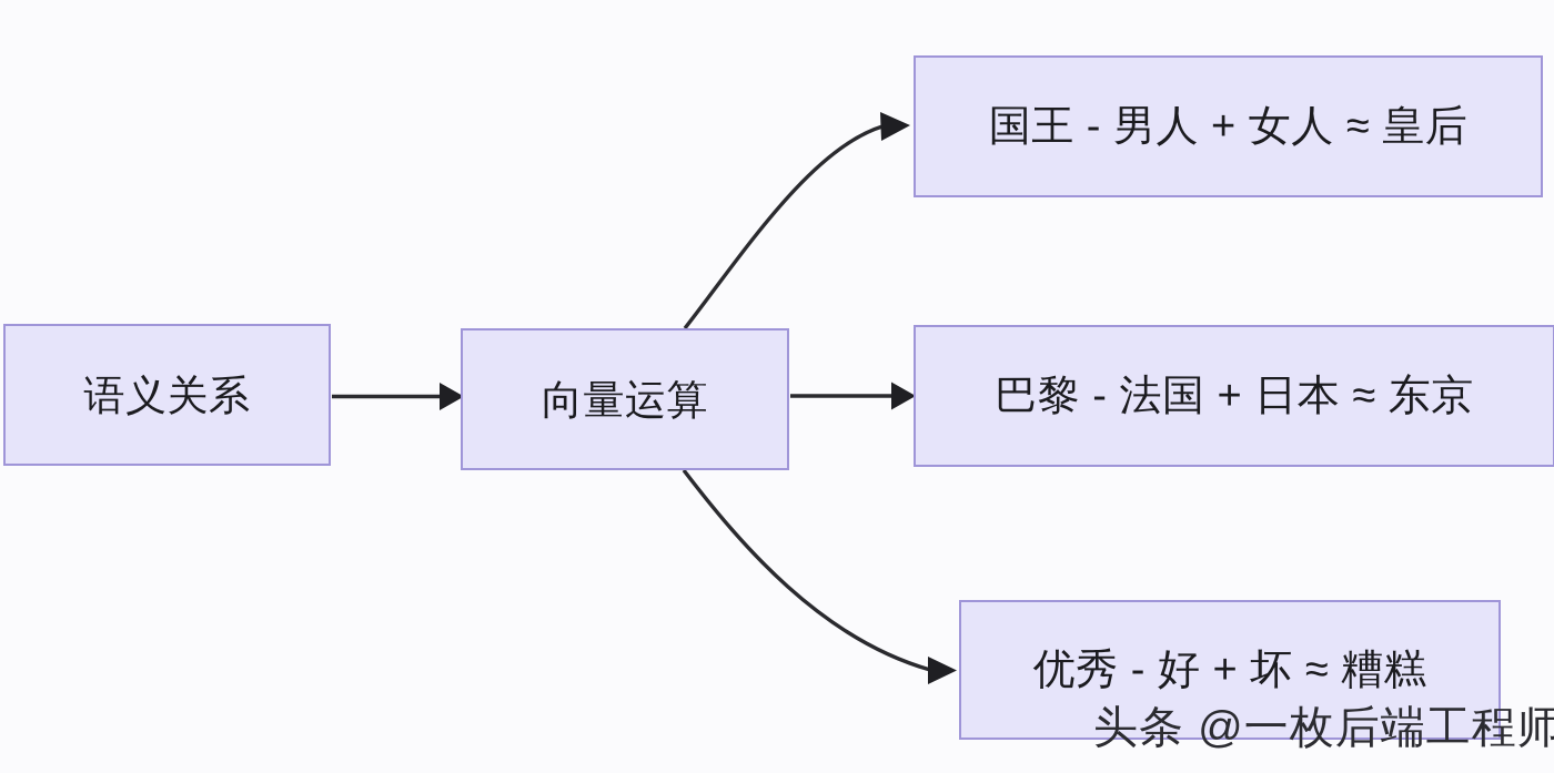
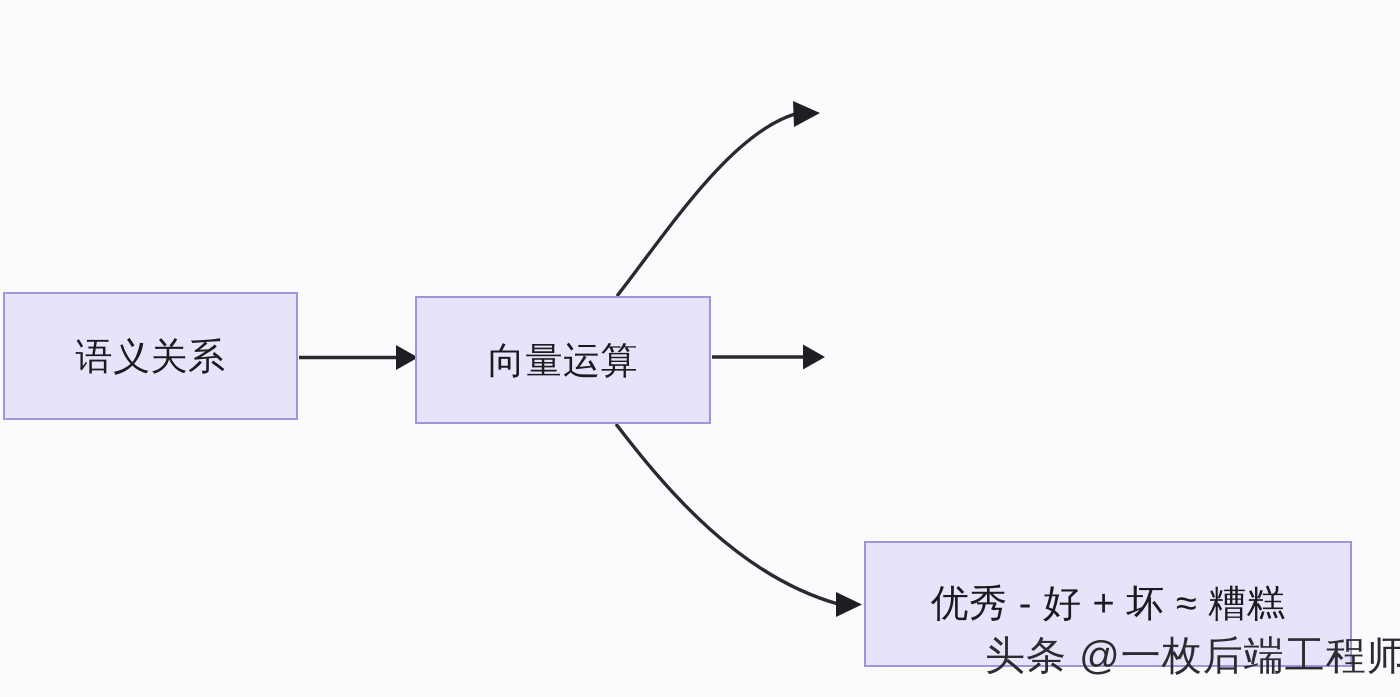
  语义关系
  向量运算
- 国王 - 男人 + 女人 ≈ 皇后
- 巴黎 - 法国 + 日本 ≈ 东京
  优秀 - 好 + 坏 ≈ 糟糕
  头条 @一枚后端工程师
